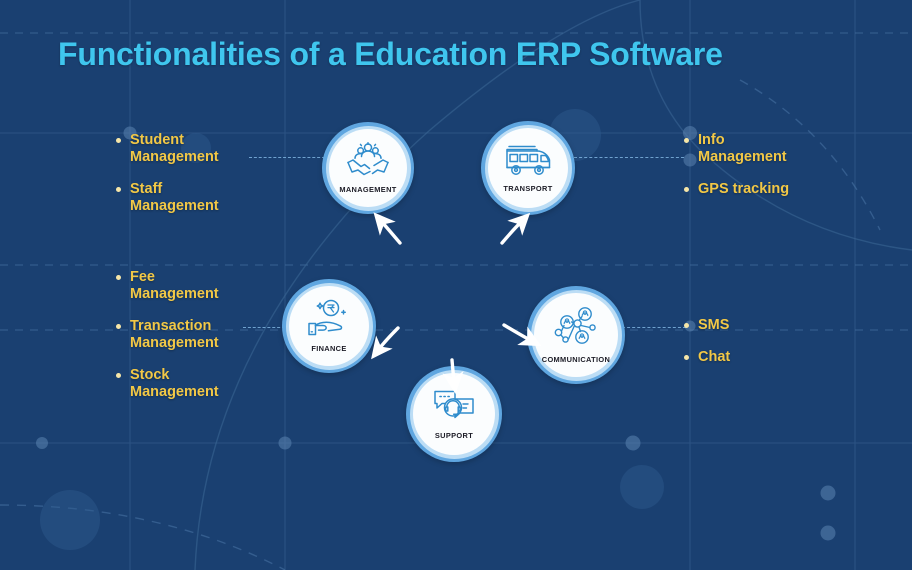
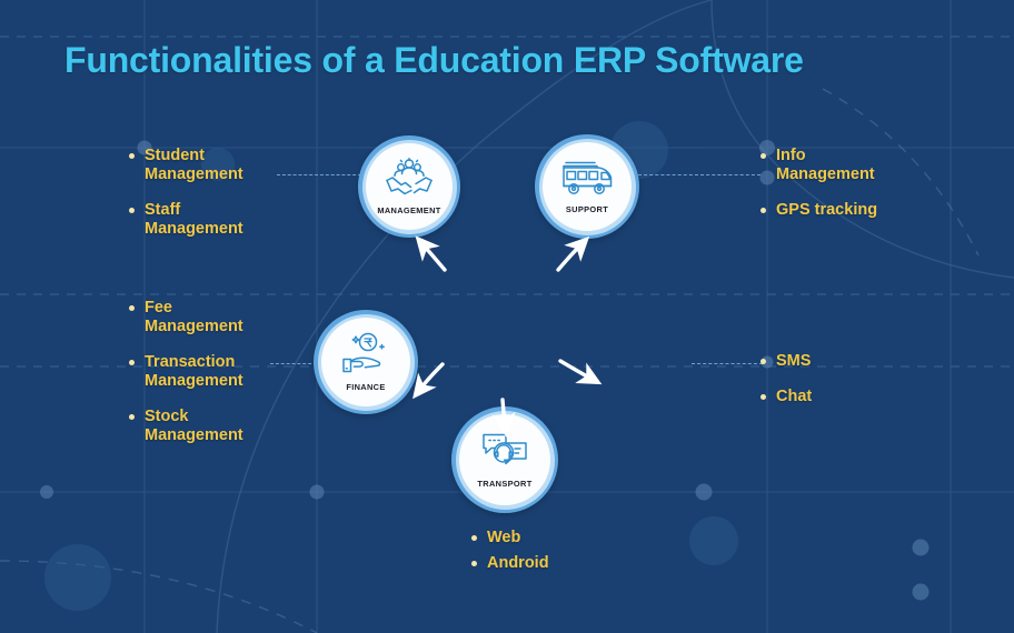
  Functionalities of a Education ERP Software
  MANAGEMENT
- TRANSPORT
+ SUPPORT
  FINANCE
- COMMUNICATION
- SUPPORT
+ TRANSPORT
  Student
  Management
  Staff
  Management
  Fee
  Management
  Transaction
  Management
  Stock
  Management
  Info
  Management
  GPS tracking
  SMS
  Chat
+ Web
+ Android
